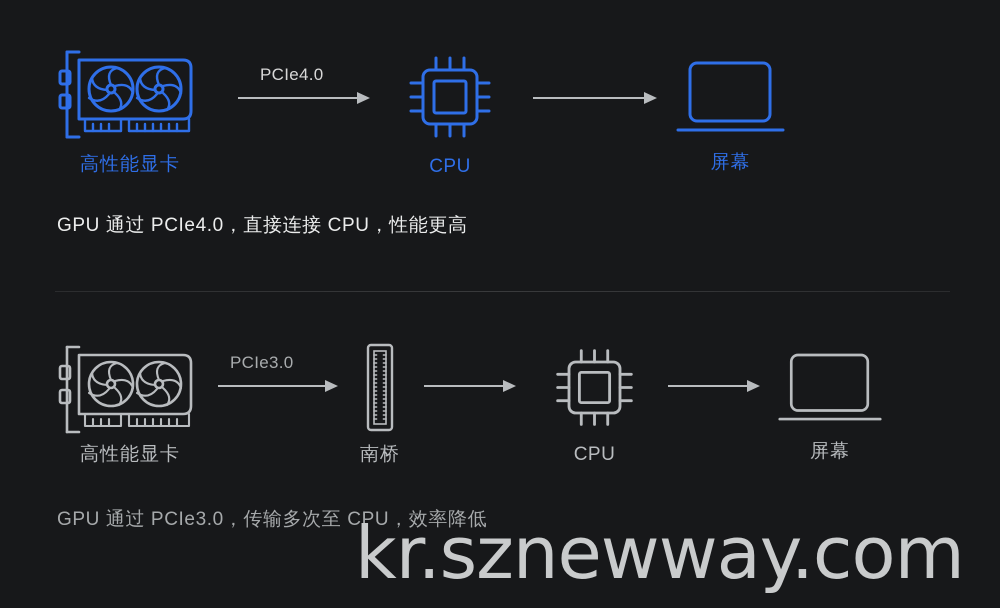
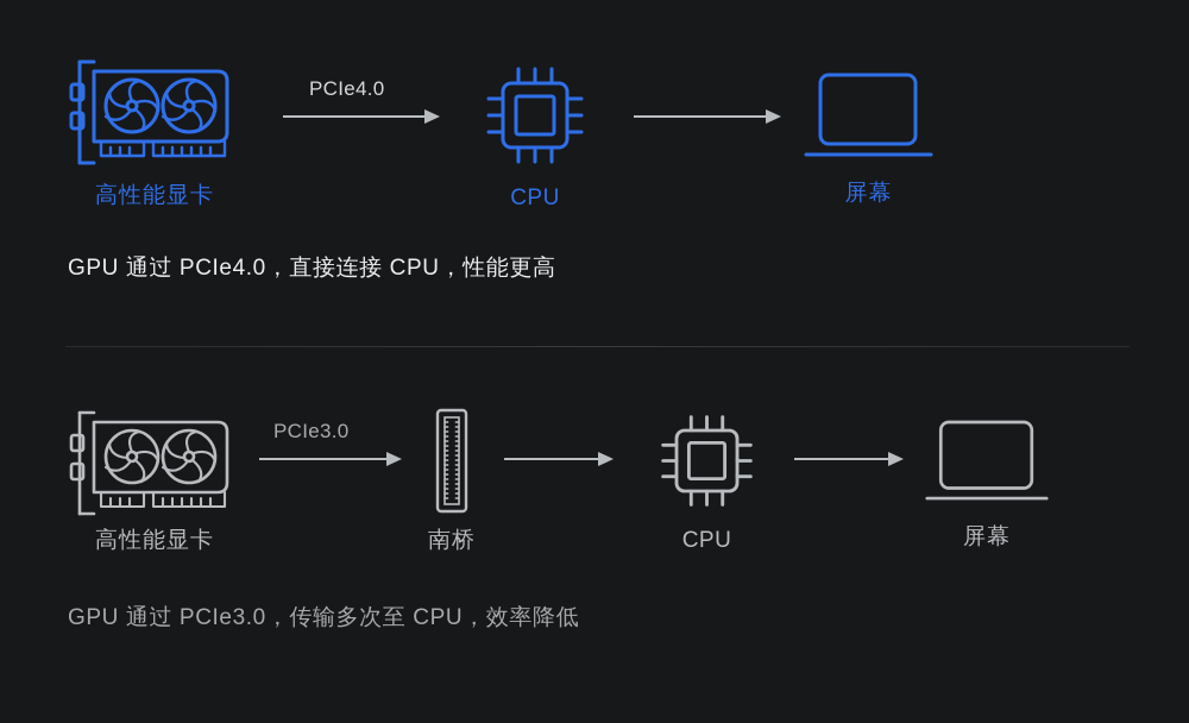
  高性能显卡
  PCIe4.0
  CPU
  屏幕
  GPU 通过 PCIe4.0，直接连接 CPU，性能更高
  高性能显卡
  PCIe3.0
  南桥
  CPU
  屏幕
  GPU 通过 PCIe3.0，传输多次至 CPU，效率降低
- kr.sznewway.com
